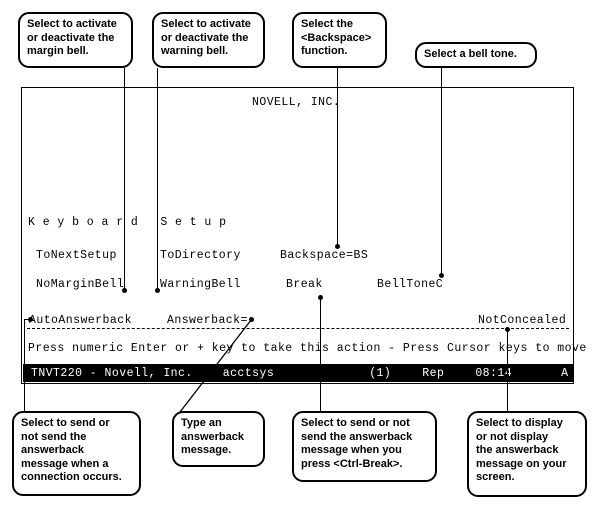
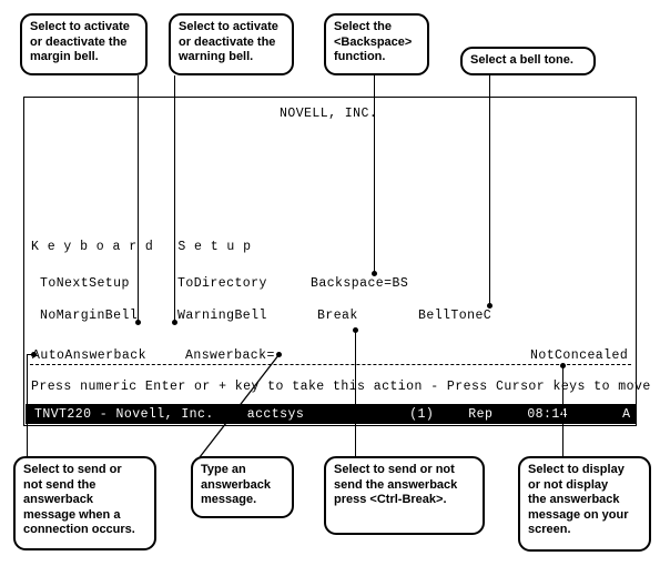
  NOVELL, INC
  K e y b o a r d S e t u p
  ToNextSetup
  ToDirectory
  Backspace=BS
  NoMarginBell
  WarningBell
  Break
  BellToneC
  utoAnswerback
  Answerback=
  NotConcealed
  Press numeric Enter or + key to take this action - Press Cursor keys to move
  TNVT220 - Novell, Inc.
  acctsys
  (1)
  Rep
  08:14
  A
  Select to activate
  or deactivate the
  margin bell.
  Select to activate
  or deactivate the
  warning bell.
  Select the
  <Backspace>
  function.
  Select a bell tone.
  Select to send or
  not send the
  answerback
  message when a
  connection occurs.
  Type an
  answerback
  message.
  Select to send or not
  send the answerback
- message when you
  press <Ctrl-Break>.
  Select to display
  or not display
  the answerback
  message on your
  screen.
